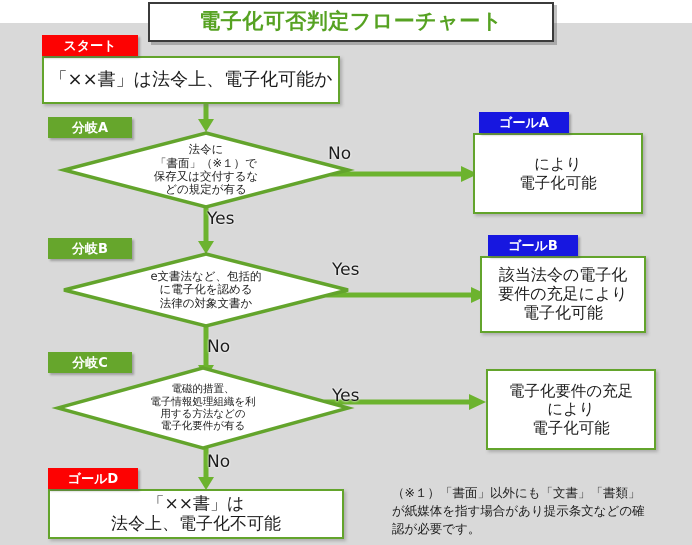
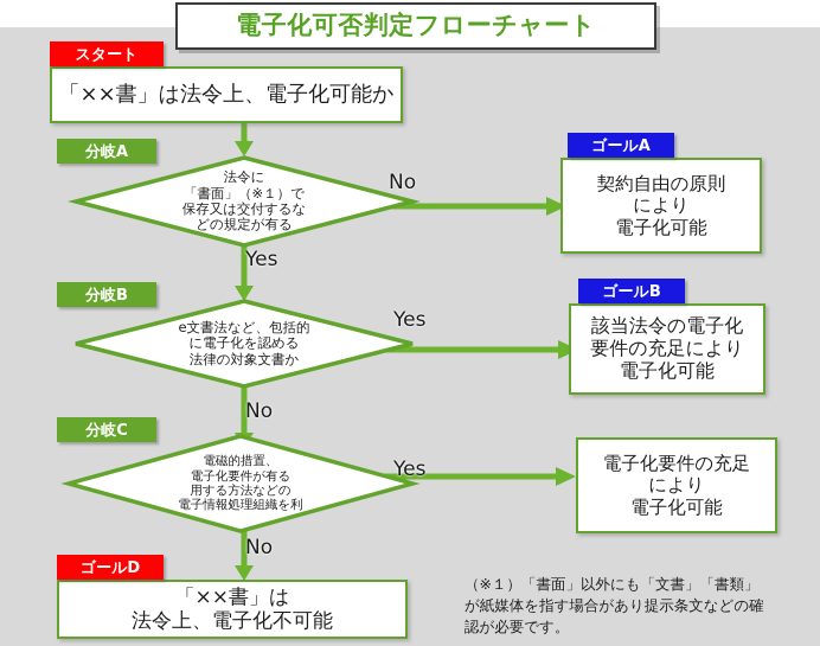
  電子化可否判定フローチャート
  No
  Yes
  Yes
  No
  Yes
  No
  スタート
  「××書」は法令上、電子化可能か
  分岐A
  法令に
  「書面」（※１）で
  保存又は交付するな
  どの規定が有る
  分岐B
  e文書法など、包括的
  に電子化を認める
  法律の対象文書か
  分岐C
  電磁的措置、
- 電子情報処理組織を利
+ 電子化要件が有る
  用する方法などの
- 電子化要件が有る
+ 電子情報処理組織を利
  ゴールA
+ 契約自由の原則
  により
  電子化可能
  ゴールB
  該当法令の電子化
  要件の充足により
  電子化可能
  電子化要件の充足
  により
  電子化可能
  ゴールD
  「××書」は
  法令上、電子化不可能
  （※１）「書面」以外にも「文書」「書類」
  が紙媒体を指す場合があり提示条文などの確
  認が必要です。
